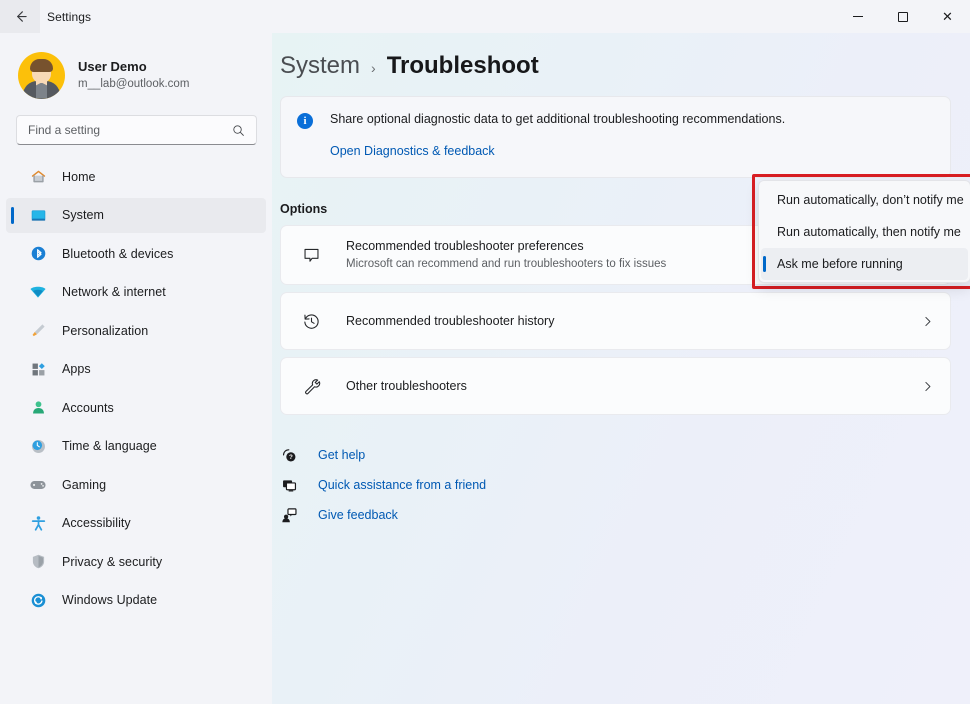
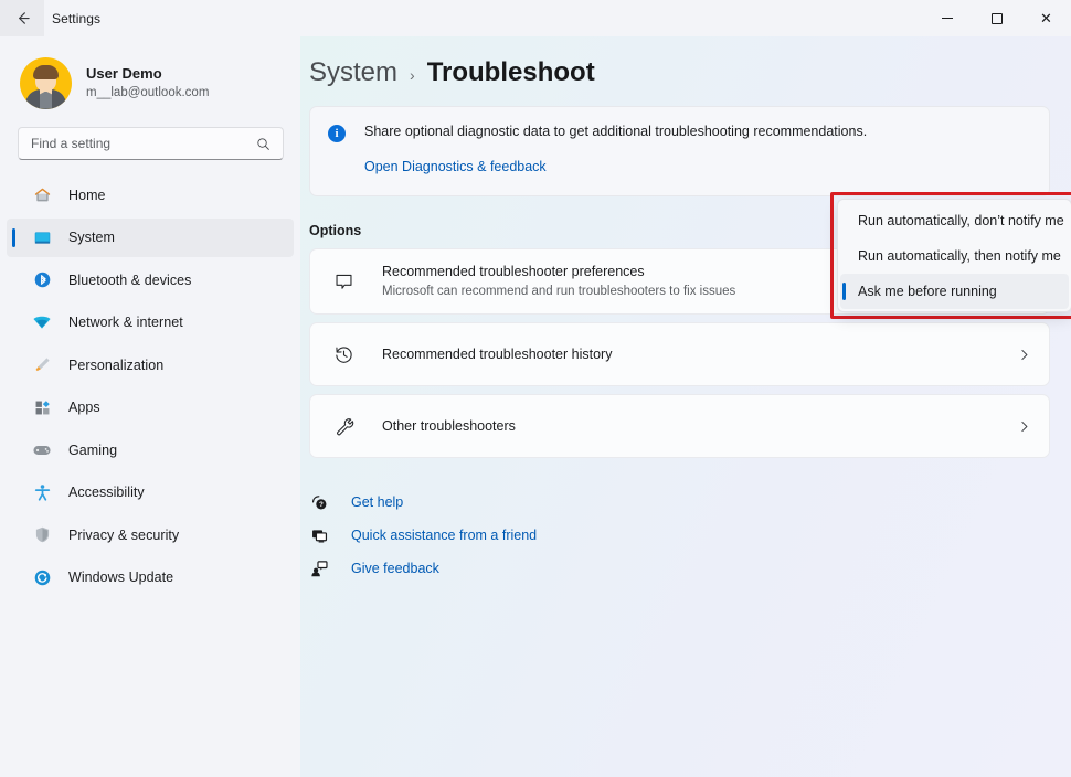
  Settings
  ✕
  User Demo
  m__lab@outlook.com
  Find a setting
  Home
  System
  Bluetooth & devices
  Network & internet
  Personalization
  Apps
- Accounts
- Time & language
  Gaming
  Accessibility
  Privacy & security
  Windows Update
  System
  ›
  Troubleshoot
  i
  Share optional diagnostic data to get additional troubleshooting recommendations.
  Open Diagnostics & feedback
  Options
  Recommended troubleshooter preferences
  Microsoft can recommend and run troubleshooters to fix issues
  Recommended troubleshooter history
  Other troubleshooters
  Get help
  Quick assistance from a friend
  Give feedback
  Run automatically, don’t notify me
  Run automatically, then notify me
  Ask me before running
